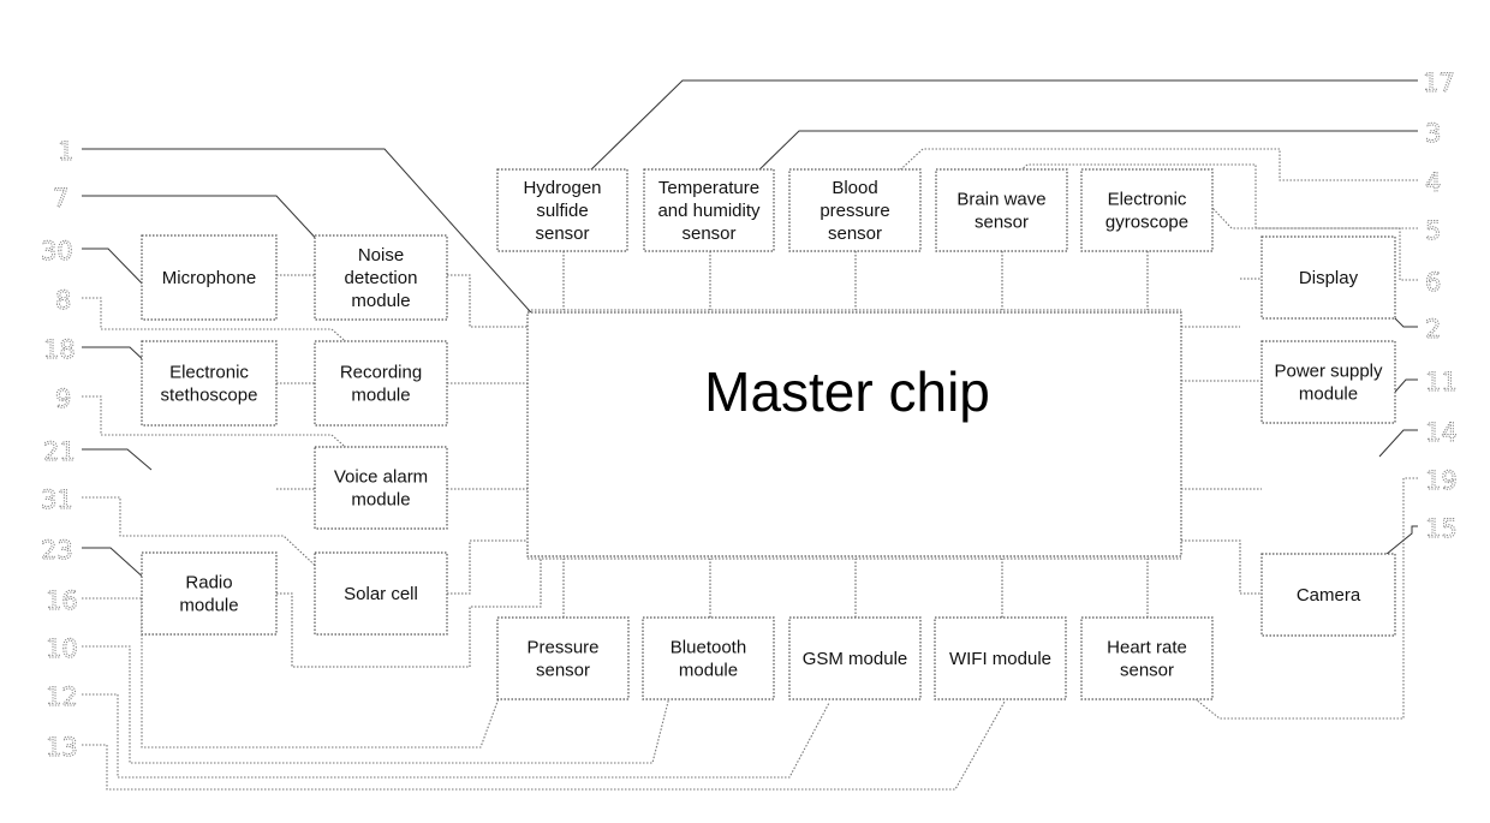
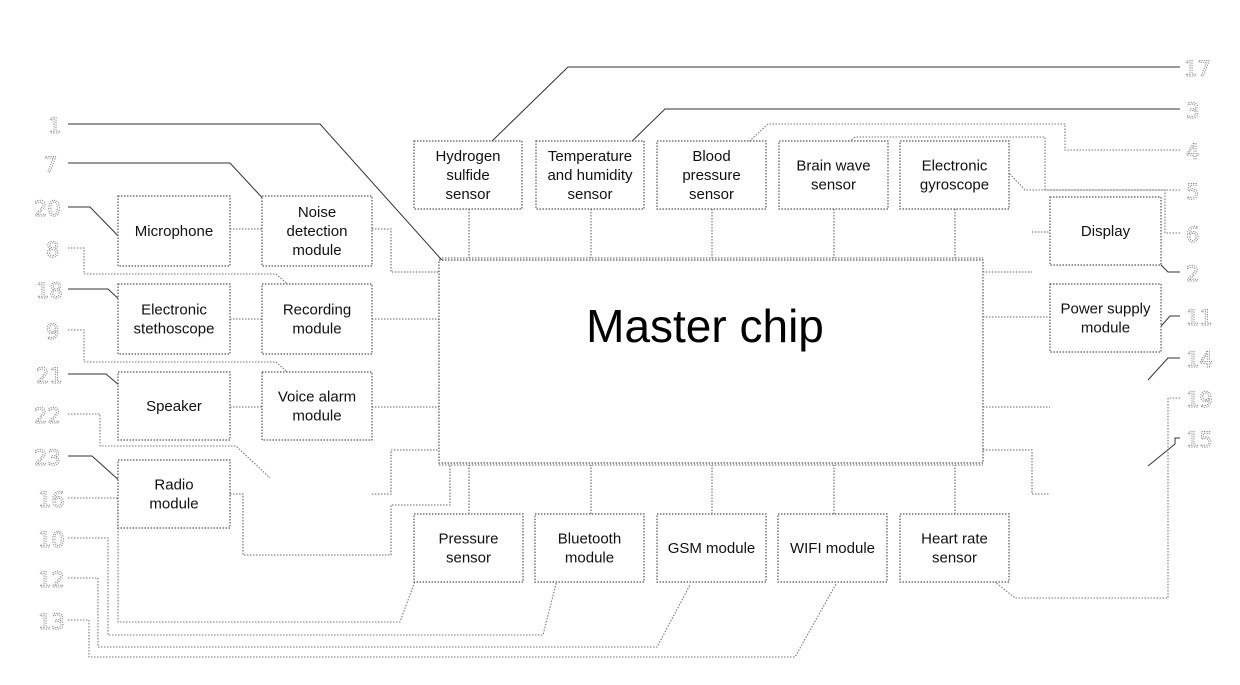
  Master chip
  Microphone
  Noise
  detection
  module
  Electronic
  stethoscope
  Recording
  module
+ Speaker
  Voice alarm
  module
  Radio
  module
- Solar cell
  Hydrogen
  sulfide
  sensor
  Temperature
  and humidity
  sensor
  Blood
  pressure
  sensor
  Brain wave
  sensor
  Electronic
  gyroscope
  Display
  Power supply
  module
- Camera
  Pressure
  sensor
  Bluetooth
  module
  GSM module
  WIFI module
  Heart rate
  sensor
  1
  7
- 30
+ 20
  8
  18
  9
  21
- 31
+ 22
  23
  16
  10
  12
  13
  17
  3
  4
  5
  6
  2
  11
  14
  19
  15
